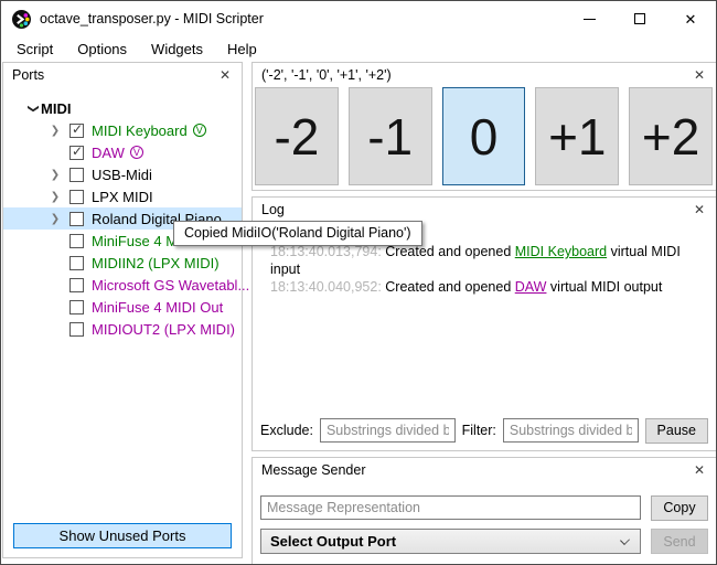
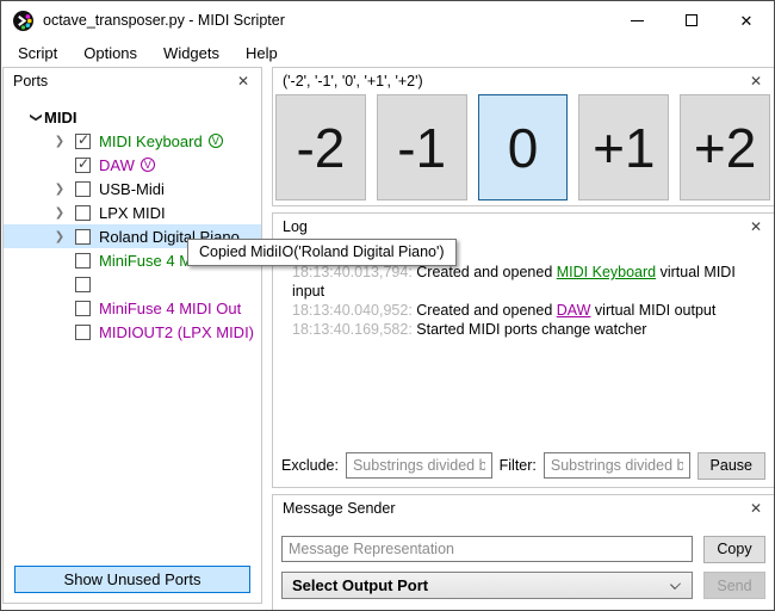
  octave_transposer.py - MIDI Scripter
  ✕
  Script
  Options
  Widgets
  Help
  Ports
  ✕
  MIDI
  MIDI Keyboard
  V
  DAW
  V
  USB-Midi
  LPX MIDI
  Roland Digital Piano
  MiniFuse 4 M
- MIDIIN2 (LPX MIDI)
- Microsoft GS Wavetabl...
  MiniFuse 4 MIDI Out
  MIDIOUT2 (LPX MIDI)
  Show Unused Ports
  ('-2', '-1', '0', '+1', '+2')
  ✕
  -2
  -1
  0
  +1
  +2
  Log
  ✕
  18:13:40.013,794: Created and opened MIDI Keyboard virtual MIDI input
  18:13:40.040,952: Created and opened DAW virtual MIDI output
+ 18:13:40.169,582: Started MIDI ports change watcher
  Exclude:
  Substrings divided b
  Filter:
  Substrings divided b
  Pause
  Message Sender
  ✕
  Message Representation
  Copy
  Select Output Port
  Send
  Copied MidiIO('Roland Digital Piano')
